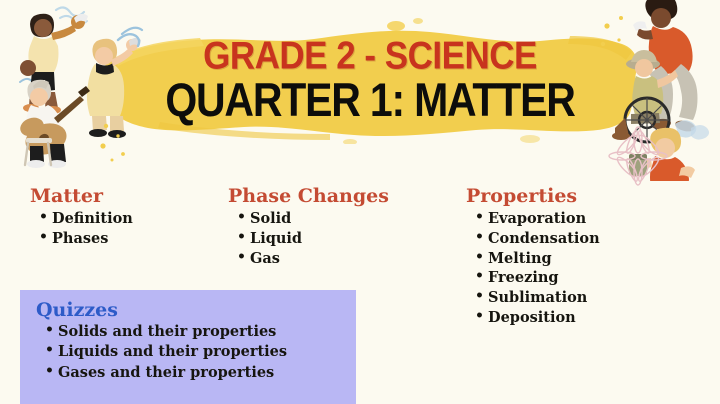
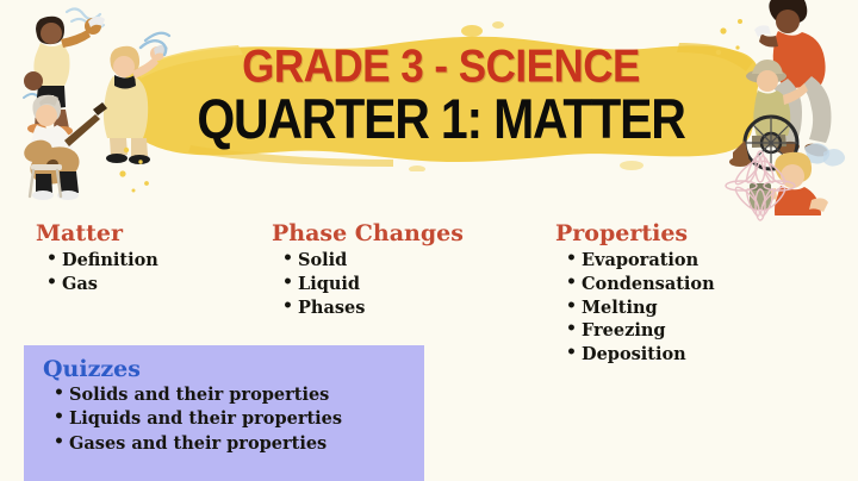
- GRADE 2 - SCIENCE
+ GRADE 3 - SCIENCE
  QUARTER 1: MATTER
  Matter
  Definition
- Phases
+ Gas
  Phase Changes
  Solid
  Liquid
- Gas
+ Phases
  Properties
  Evaporation
  Condensation
  Melting
  Freezing
- Sublimation
  Deposition
  Quizzes
  Solids and their properties
  Liquids and their properties
  Gases and their properties
